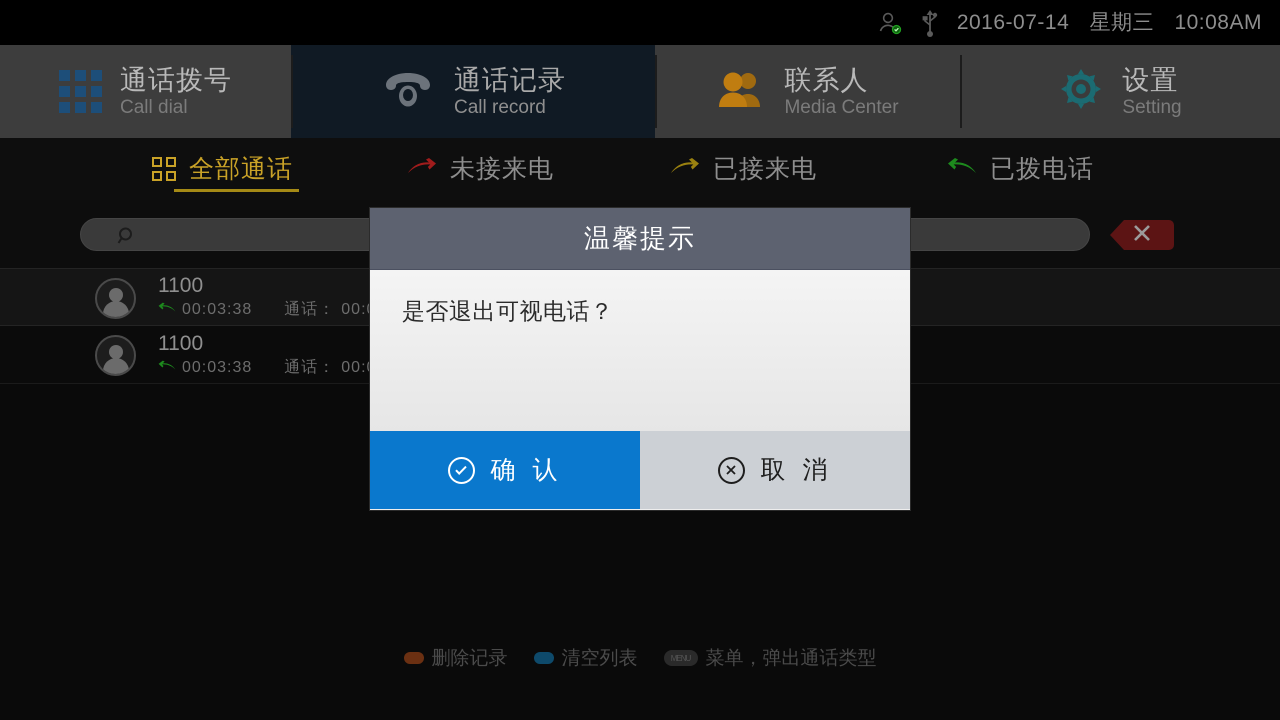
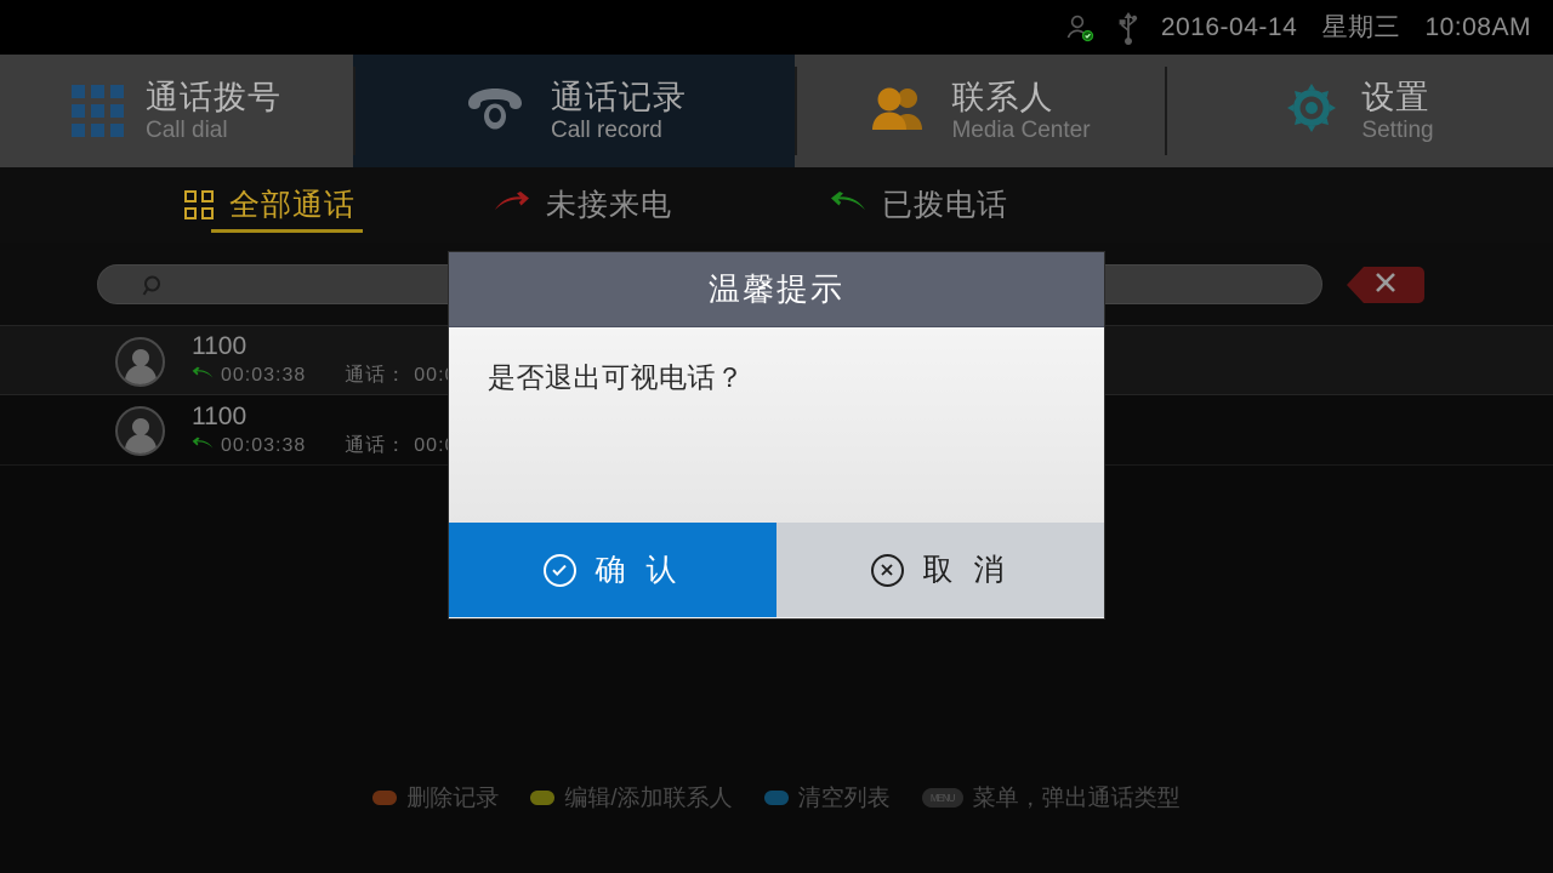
- 2016-07-14 星期三 10:08AM
+ 2016-04-14 星期三 10:08AM
  通话拨号
  Call dial
  通话记录
  Call record
  联系人
  Media Center
  设置
  Setting
  全部通话
  未接来电
- 已接来电
  已拨电话
  1100
  00:03:38
  通话：
  1100
  00:03:38
  通话：
  删除记录
+ 编辑/添加联系人
  清空列表
  MENU
  菜单，弹出通话类型
  温馨提示
  是否退出可视电话？
  确 认
  取 消
